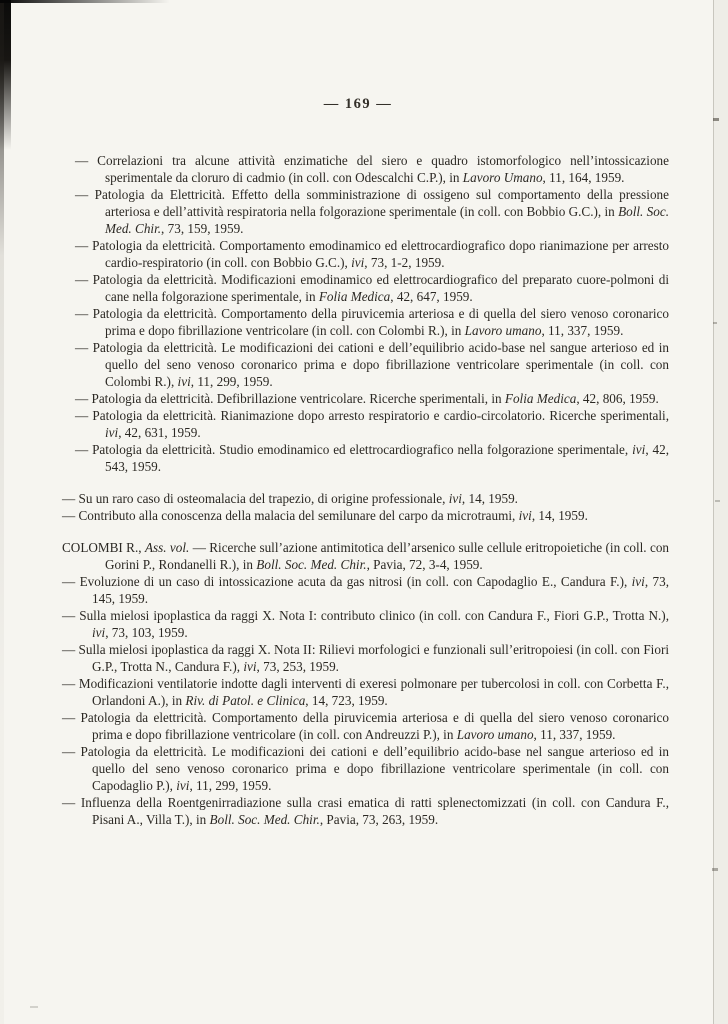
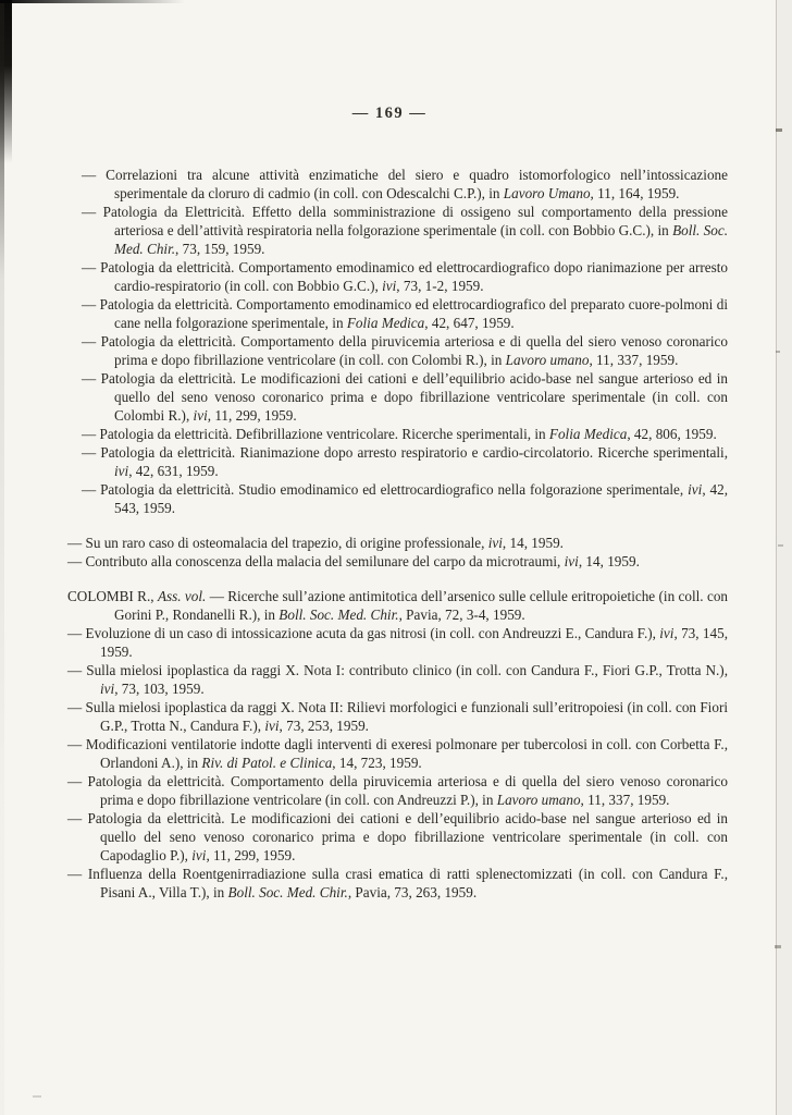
  — 169 —
  — Correlazioni tra alcune attività enzimatiche del siero e quadro istomorfologico nell’intossicazione sperimentale da cloruro di cadmio (in coll. con Odescalchi C.P.), in Lavoro Umano, 11, 164, 1959.
  — Patologia da Elettricità. Effetto della somministrazione di ossigeno sul comportamento della pressione arteriosa e dell’attività respiratoria nella folgorazione sperimentale (in coll. con Bobbio G.C.), in Boll. Soc. Med. Chir., 73, 159, 1959.
  — Patologia da elettricità. Comportamento emodinamico ed elettrocardiografico dopo rianimazione per arresto cardio-respiratorio (in coll. con Bobbio G.C.), ivi, 73, 1-2, 1959.
- — Patologia da elettricità. Modificazioni emodinamico ed elettrocardiografico del preparato cuore-polmoni di cane nella folgorazione sperimentale, in Folia Medica, 42, 647, 1959.
+ — Patologia da elettricità. Comportamento emodinamico ed elettrocardiografico del preparato cuore-polmoni di cane nella folgorazione sperimentale, in Folia Medica, 42, 647, 1959.
  — Patologia da elettricità. Comportamento della piruvicemia arteriosa e di quella del siero venoso coronarico prima e dopo fibrillazione ventricolare (in coll. con Colombi R.), in Lavoro umano, 11, 337, 1959.
  — Patologia da elettricità. Le modificazioni dei cationi e dell’equilibrio acido-base nel sangue arterioso ed in quello del seno venoso coronarico prima e dopo fibrillazione ventricolare sperimentale (in coll. con Colombi R.), ivi, 11, 299, 1959.
  — Patologia da elettricità. Defibrillazione ventricolare. Ricerche sperimentali, in Folia Medica, 42, 806, 1959.
  — Patologia da elettricità. Rianimazione dopo arresto respiratorio e cardio-circolatorio. Ricerche sperimentali, ivi, 42, 631, 1959.
  — Patologia da elettricità. Studio emodinamico ed elettrocardiografico nella folgorazione sperimentale, ivi, 42, 543, 1959.
  — Su un raro caso di osteomalacia del trapezio, di origine professionale, ivi, 14, 1959.
  — Contributo alla conoscenza della malacia del semilunare del carpo da microtraumi, ivi, 14, 1959.
  COLOMBI R., Ass. vol. — Ricerche sull’azione antimitotica dell’arsenico sulle cellule eritropoietiche (in coll. con Gorini P., Rondanelli R.), in Boll. Soc. Med. Chir., Pavia, 72, 3-4, 1959.
- — Evoluzione di un caso di intossicazione acuta da gas nitrosi (in coll. con Capodaglio E., Candura F.), ivi, 73, 145, 1959.
+ — Evoluzione di un caso di intossicazione acuta da gas nitrosi (in coll. con Andreuzzi E., Candura F.), ivi, 73, 145, 1959.
  — Sulla mielosi ipoplastica da raggi X. Nota I: contributo clinico (in coll. con Candura F., Fiori G.P., Trotta N.), ivi, 73, 103, 1959.
  — Sulla mielosi ipoplastica da raggi X. Nota II: Rilievi morfologici e funzionali sull’eritropoiesi (in coll. con Fiori G.P., Trotta N., Candura F.), ivi, 73, 253, 1959.
  — Modificazioni ventilatorie indotte dagli interventi di exeresi polmonare per tubercolosi in coll. con Corbetta F., Orlandoni A.), in Riv. di Patol. e Clinica, 14, 723, 1959.
  — Patologia da elettricità. Comportamento della piruvicemia arteriosa e di quella del siero venoso coronarico prima e dopo fibrillazione ventricolare (in coll. con Andreuzzi P.), in Lavoro umano, 11, 337, 1959.
  — Patologia da elettricità. Le modificazioni dei cationi e dell’equilibrio acido-base nel sangue arterioso ed in quello del seno venoso coronarico prima e dopo fibrillazione ventricolare sperimentale (in coll. con Capodaglio P.), ivi, 11, 299, 1959.
  — Influenza della Roentgenirradiazione sulla crasi ematica di ratti splenectomizzati (in coll. con Candura F., Pisani A., Villa T.), in Boll. Soc. Med. Chir., Pavia, 73, 263, 1959.
